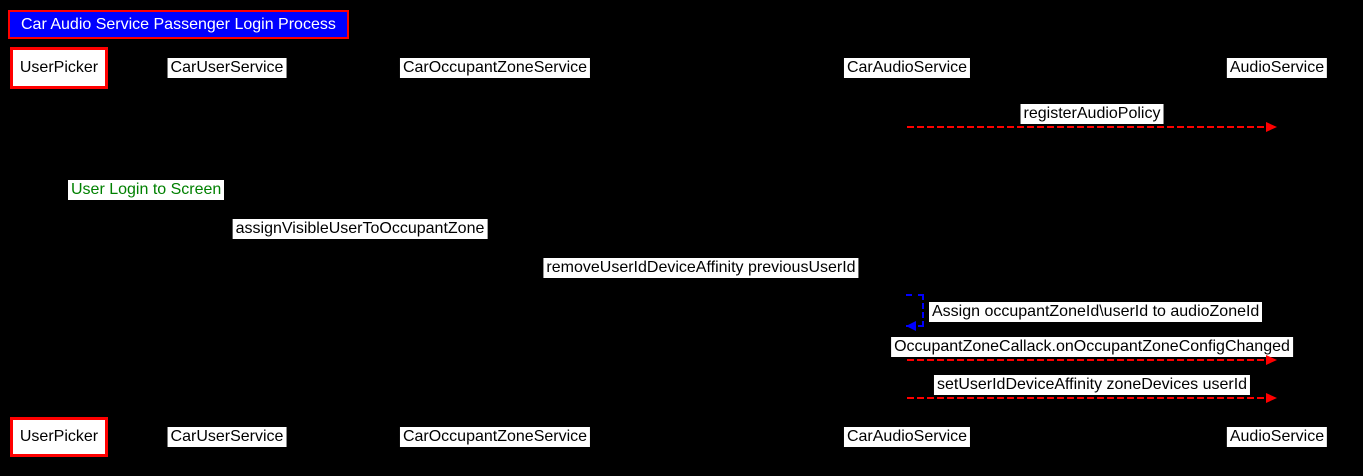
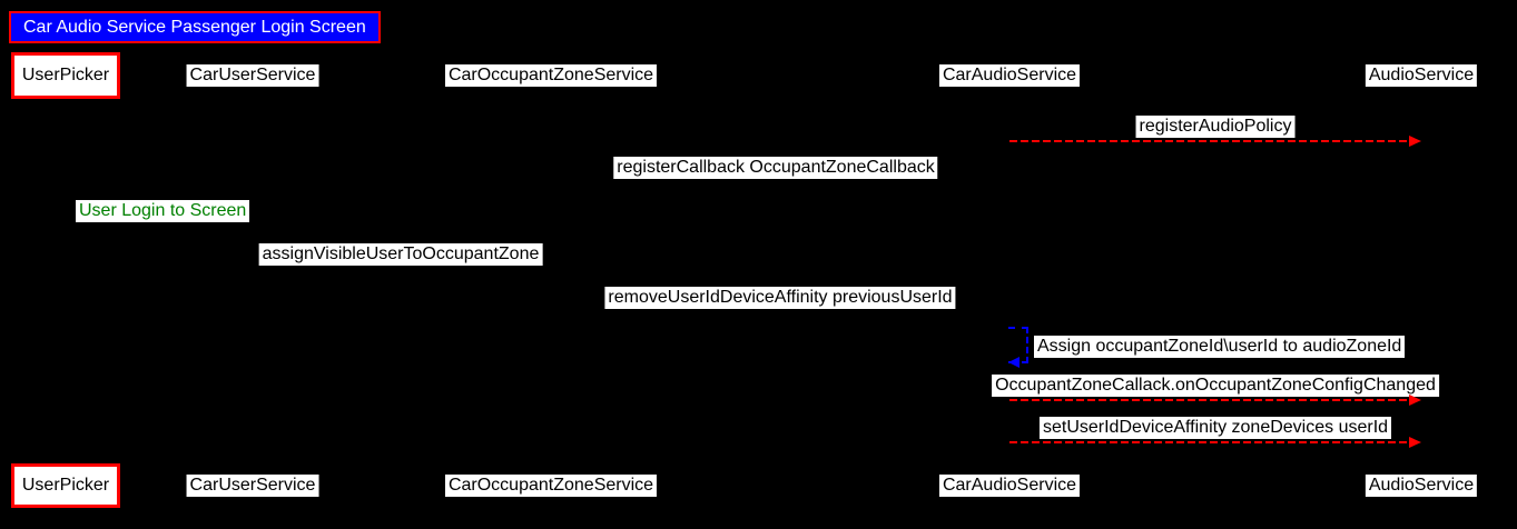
- Car Audio Service Passenger Login Process
+ Car Audio Service Passenger Login Screen
  UserPicker
  CarUserService
  CarOccupantZoneService
  CarAudioService
  AudioService
  registerAudioPolicy
+ registerCallback OccupantZoneCallback
  User Login to Screen
  assignVisibleUserToOccupantZone
  removeUserIdDeviceAffinity previousUserId
  Assign occupantZoneId\userId to audioZoneId
  OccupantZoneCallack.onOccupantZoneConfigChanged
  setUserIdDeviceAffinity zoneDevices userId
  UserPicker
  CarUserService
  CarOccupantZoneService
  CarAudioService
  AudioService
